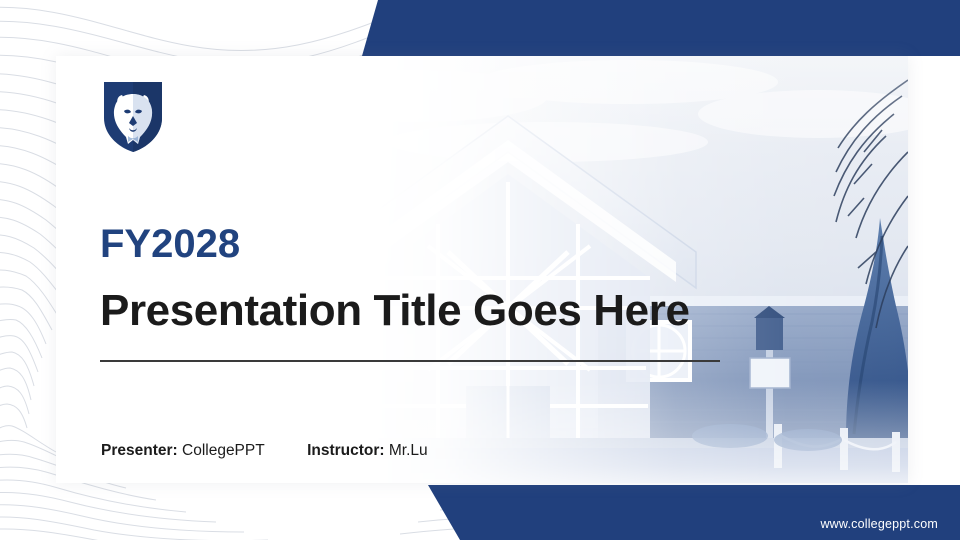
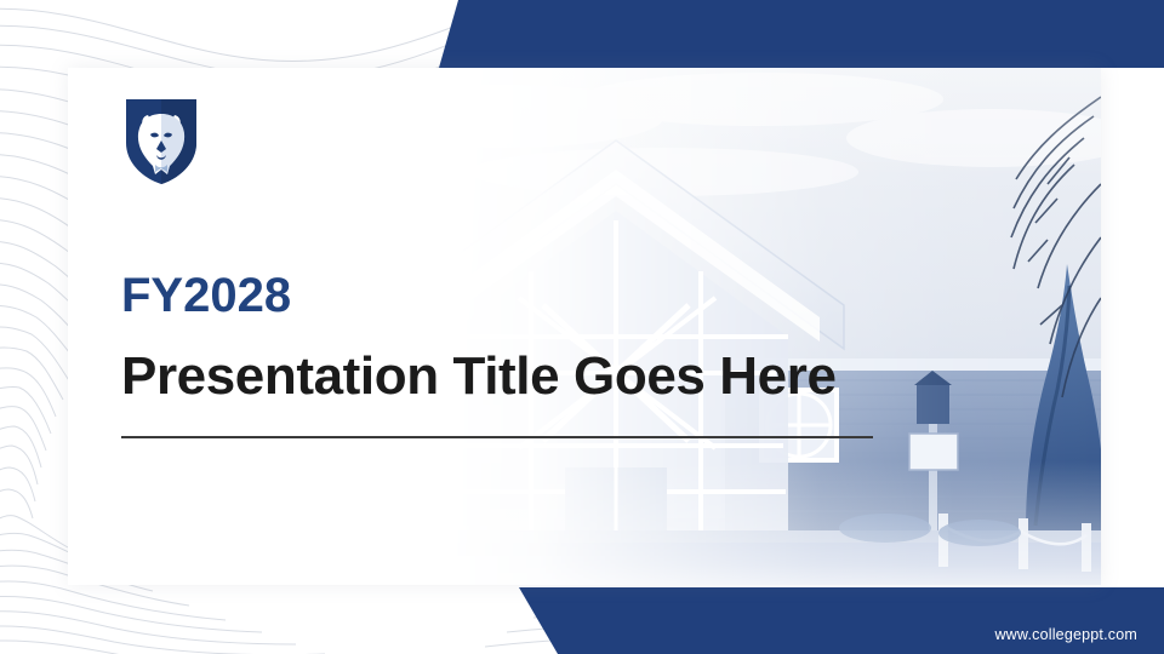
  FY2028
  Presentation Title Goes Here
- Presenter: CollegePPT Instructor: Mr.Lu
  www.collegeppt.com
